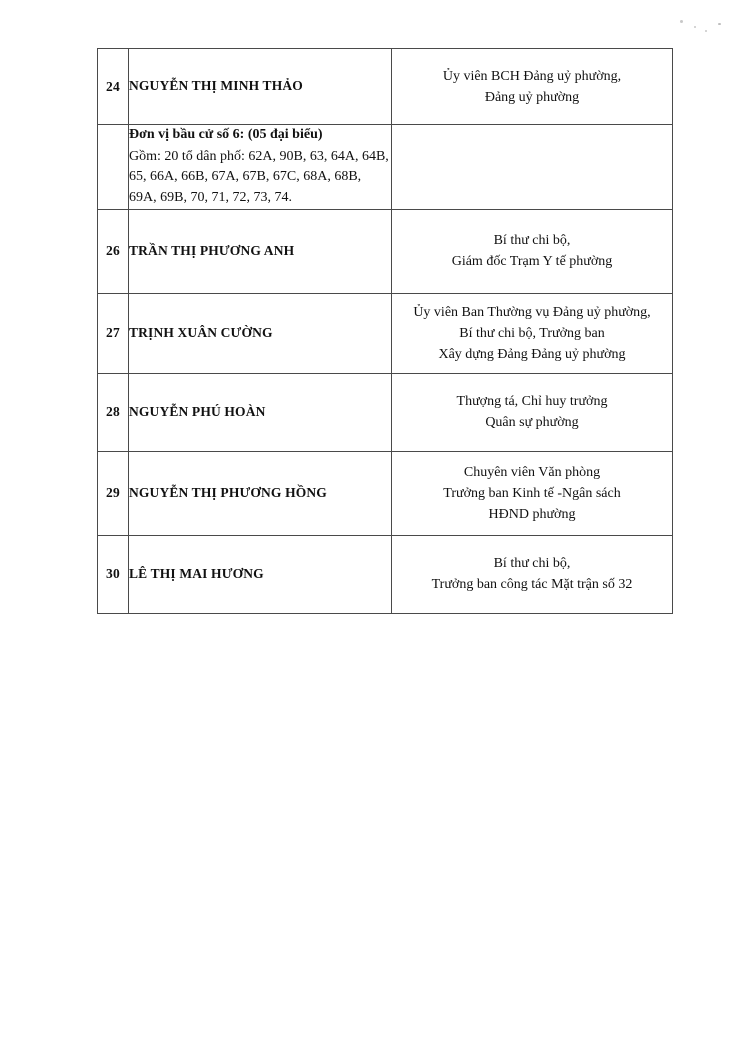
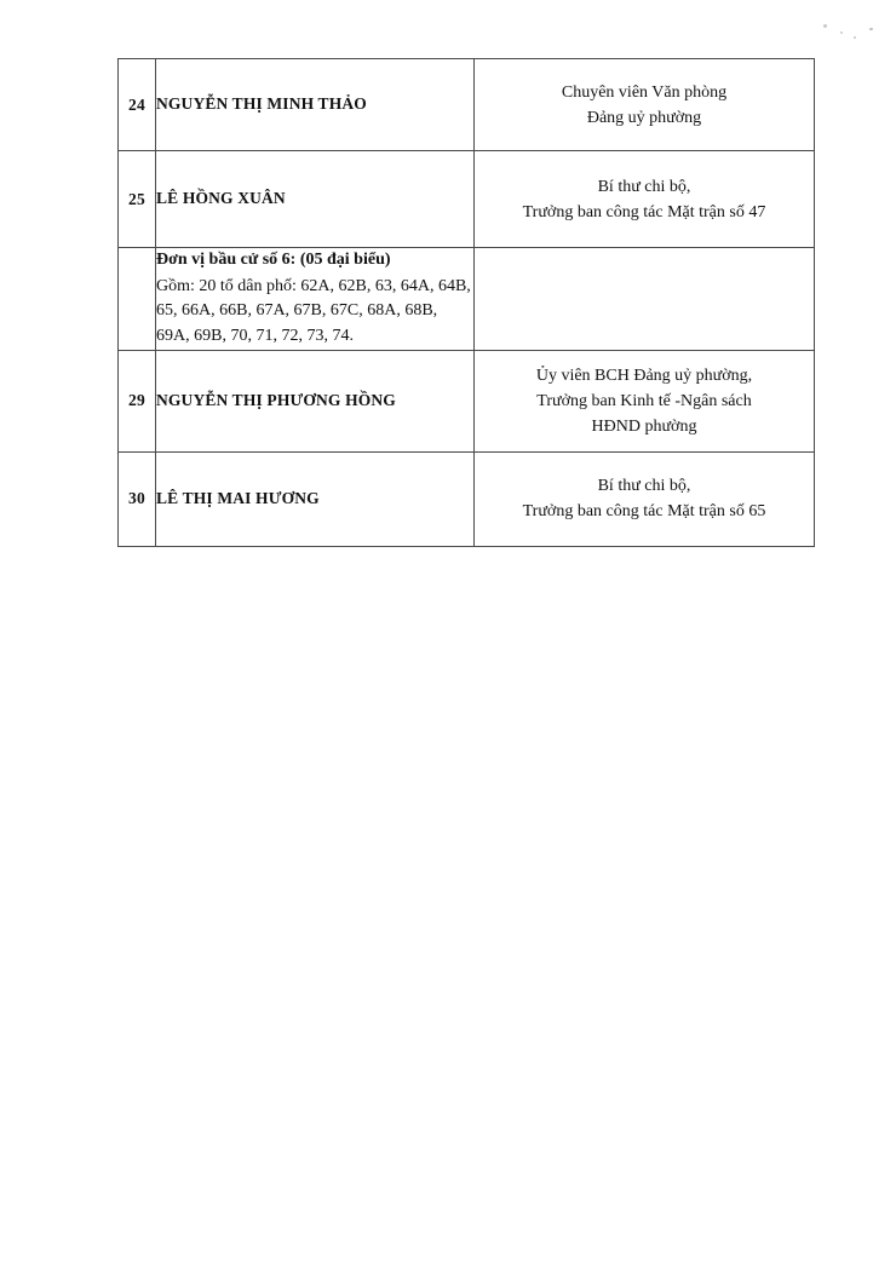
- 24	NGUYỄN THỊ MINH THẢO	Ủy viên BCH Đảng uỷ phường, Đảng uỷ phường
+ 24	NGUYỄN THỊ MINH THẢO	Chuyên viên Văn phòng Đảng uỷ phường
+ 25	LÊ HỒNG XUÂN	Bí thư chi bộ, Trưởng ban công tác Mặt trận số 47
- 	Đơn vị bầu cử số 6: (05 đại biểu) Gồm: 20 tổ dân phố: 62A, 90B, 63, 64A, 64B, 65, 66A, 66B, 67A, 67B, 67C, 68A, 68B, 69A, 69B, 70, 71, 72, 73, 74.
+ 	Đơn vị bầu cử số 6: (05 đại biểu) Gồm: 20 tổ dân phố: 62A, 62B, 63, 64A, 64B, 65, 66A, 66B, 67A, 67B, 67C, 68A, 68B, 69A, 69B, 70, 71, 72, 73, 74.
- 26	TRẦN THỊ PHƯƠNG ANH	Bí thư chi bộ, Giám đốc Trạm Y tế phường
- 27	TRỊNH XUÂN CƯỜNG	Ủy viên Ban Thường vụ Đảng uỷ phường, Bí thư chi bộ, Trưởng ban Xây dựng Đảng Đảng uỷ phường
- 28	NGUYỄN PHÚ HOÀN	Thượng tá, Chỉ huy trưởng Quân sự phường
- 29	NGUYỄN THỊ PHƯƠNG HỒNG	Chuyên viên Văn phòng Trưởng ban Kinh tế -Ngân sách HĐND phường
+ 29	NGUYỄN THỊ PHƯƠNG HỒNG	Ủy viên BCH Đảng uỷ phường, Trưởng ban Kinh tế -Ngân sách HĐND phường
- 30	LÊ THỊ MAI HƯƠNG	Bí thư chi bộ, Trưởng ban công tác Mặt trận số 32
+ 30	LÊ THỊ MAI HƯƠNG	Bí thư chi bộ, Trưởng ban công tác Mặt trận số 65
